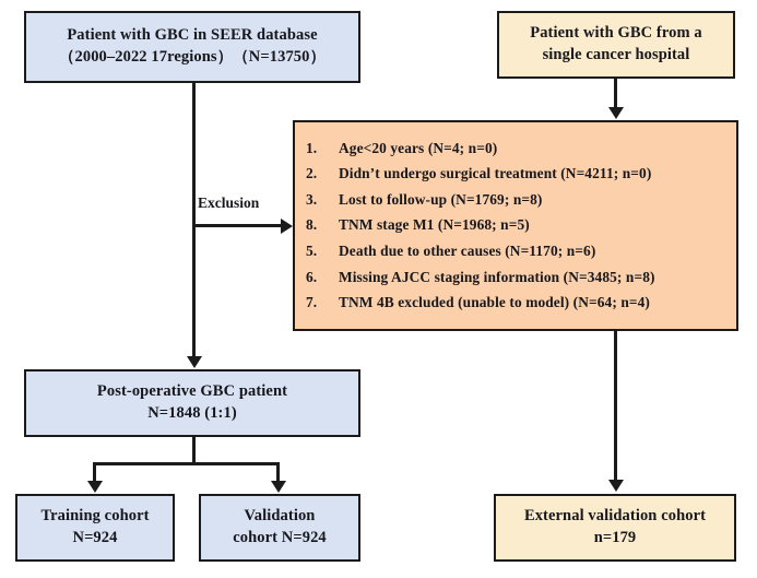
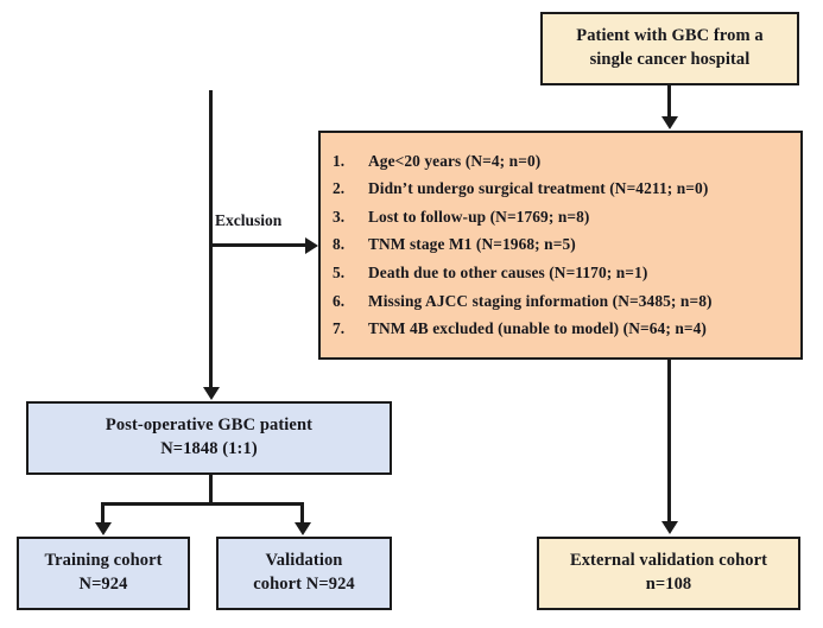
- Patient with GBC in SEER database
- （2000–2022 17regions）（N=13750）
  Patient with GBC from a
  single cancer hospital
  1.
  Age<20 years (N=4; n=0)
  2.
  Didn’t undergo surgical treatment (N=4211; n=0)
  3.
  Lost to follow-up (N=1769; n=8)
  8.
  TNM stage M1 (N=1968; n=5)
  5.
- Death due to other causes (N=1170; n=6)
+ Death due to other causes (N=1170; n=1)
  6.
  Missing AJCC staging information (N=3485; n=8)
  7.
  TNM 4B excluded (unable to model) (N=64; n=4)
  Post-operative GBC patient
  N=1848 (1:1)
  Training cohort
  N=924
  Validation
  cohort N=924
  External validation cohort
- n=179
+ n=108
  Exclusion
